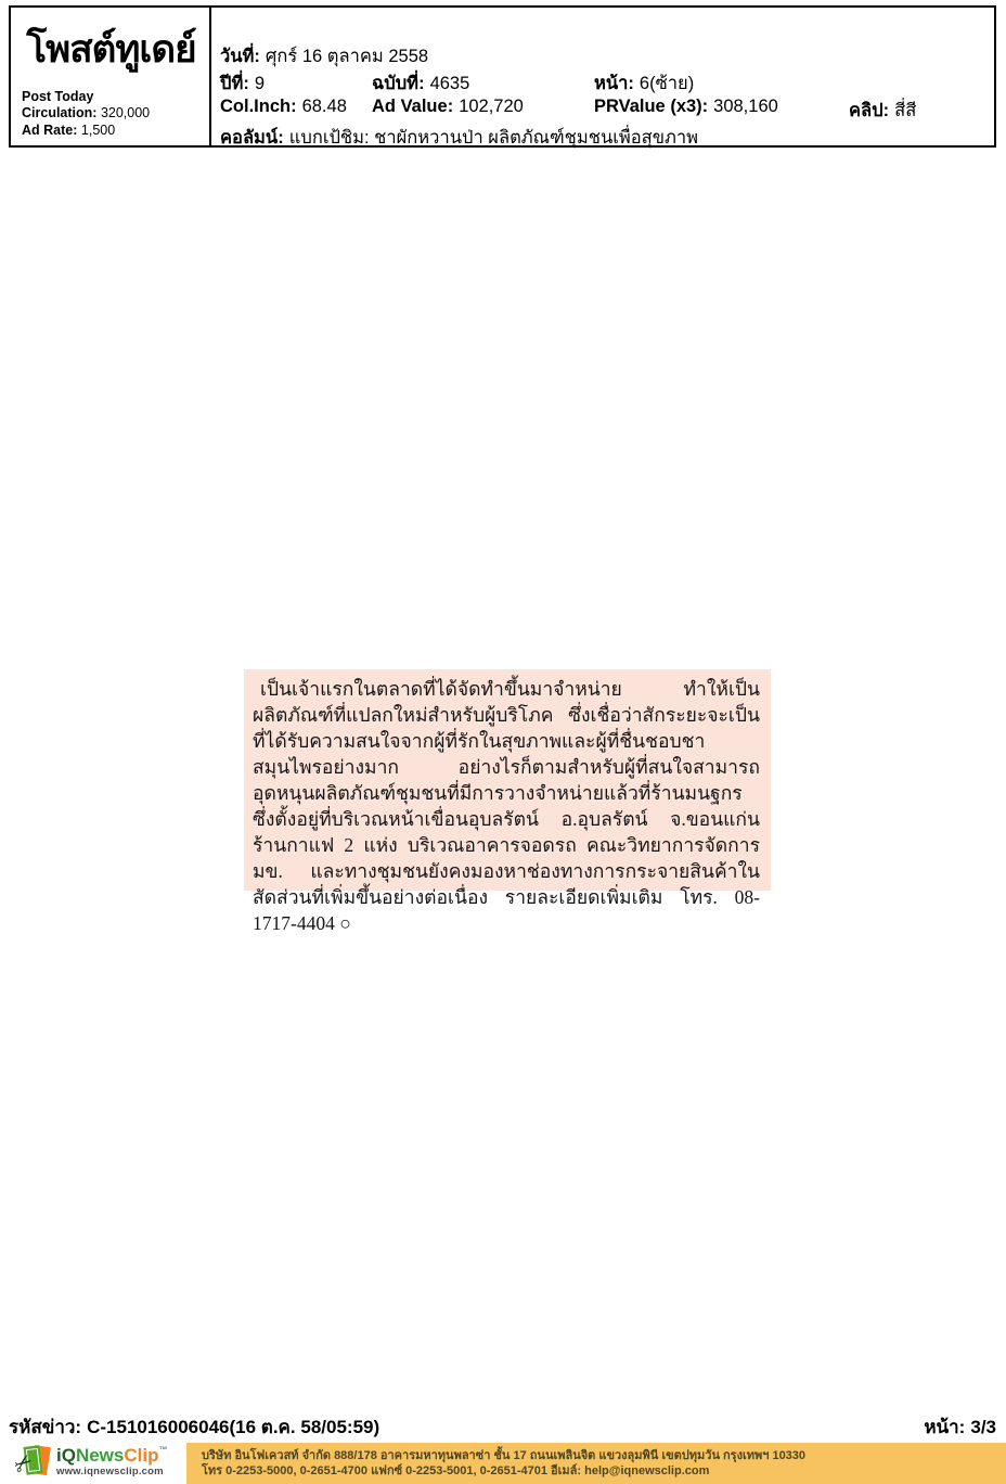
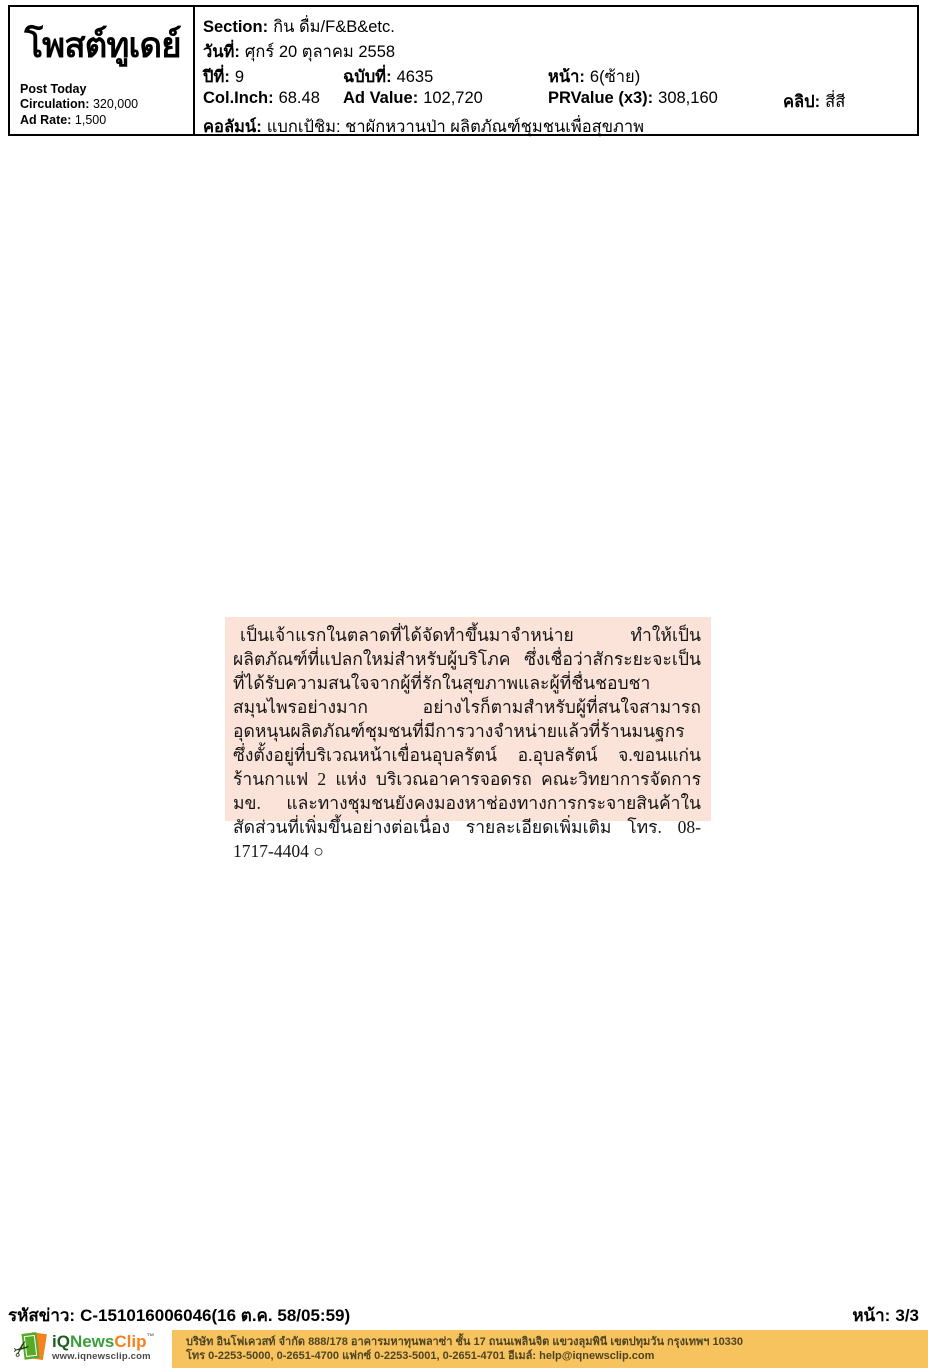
  โพสต์ทูเดย์
  Post Today
  Circulation: 320,000
  Ad Rate: 1,500
+ Section: กิน ดื่ม/F&B&etc.
- วันที่: ศุกร์ 16 ตุลาคม 2558
+ วันที่: ศุกร์ 20 ตุลาคม 2558
  ปีที่: 9
  ฉบับที่: 4635
  หน้า: 6(ซ้าย)
  Col.Inch: 68.48
  Ad Value: 102,720
  PRValue (x3): 308,160
  คลิป: สี่สี
  คอลัมน์: แบกเป้ชิม: ชาผักหวานป่า ผลิตภัณฑ์ชุมชนเพื่อสุขภาพ
  เป็นเจ้าแรกในตลาดที่ได้จัดทำขึ้นมาจำหน่าย ทำให้เป็นผลิตภัณฑ์ที่แปลกใหม่สำหรับผู้บริโภค ซึ่งเชื่อว่าสักระยะจะเป็นที่ได้รับความสนใจจากผู้ที่รักในสุขภาพและผู้ที่ชื่นชอบชาสมุนไพรอย่างมาก อย่างไรก็ตามสำหรับผู้ที่สนใจสามารถอุดหนุนผลิตภัณฑ์ชุมชนที่มีการวางจำหน่ายแล้วที่ร้านมนฐกร ซึ่งตั้งอยู่ที่บริเวณหน้าเขื่อนอุบลรัตน์ อ.อุบลรัตน์ จ.ขอนแก่น ร้านกาแฟ 2 แห่ง บริเวณอาคารจอดรถ คณะวิทยาการจัดการ มข. และทางชุมชนยังคงมองหาช่องทางการกระจายสินค้าในสัดส่วนที่เพิ่มขึ้นอย่างต่อเนื่อง รายละเอียดเพิ่มเติม โทร. 08-1717-4404 ○
  รหัสข่าว: C-151016006046(16 ต.ค. 58/05:59)
  หน้า: 3/3
  iQNewsClip™
  www.iqnewsclip.com
  บริษัท อินโฟเควสท์ จำกัด 888/178 อาคารมหาทุนพลาซ่า ชั้น 17 ถนนเพลินจิต แขวงลุมพินี เขตปทุมวัน กรุงเทพฯ 10330
  โทร 0-2253-5000, 0-2651-4700 แฟกซ์ 0-2253-5001, 0-2651-4701 อีเมล์: help@iqnewsclip.com
